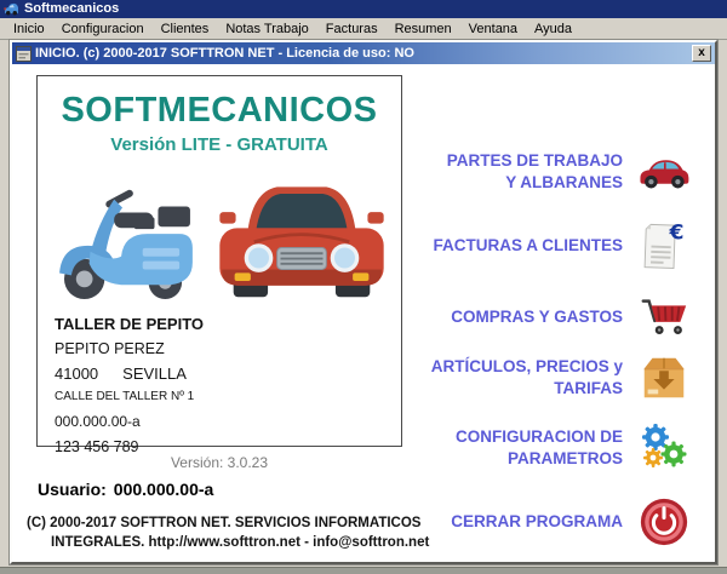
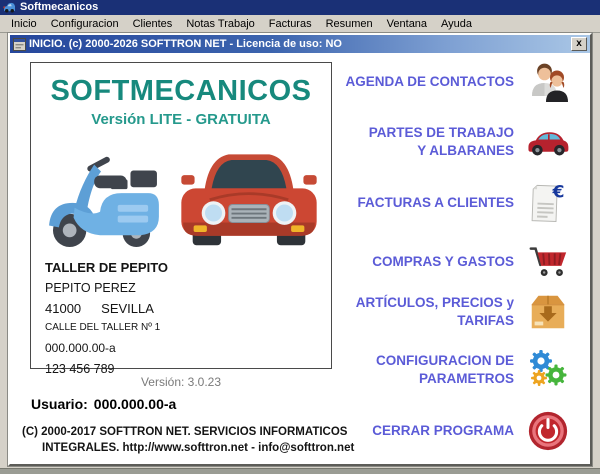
  Softmecanicos
  Inicio
  Configuracion
  Clientes
  Notas Trabajo
  Facturas
  Resumen
  Ventana
  Ayuda
- INICIO. (c) 2000-2017 SOFTTRON NET - Licencia de uso: NO
+ INICIO. (c) 2000-2026 SOFTTRON NET - Licencia de uso: NO
  x
  SOFTMECANICOS
  Versión LITE - GRATUITA
  TALLER DE PEPITO
  PEPITO PEREZ
  41000 SEVILLA
  CALLE DEL TALLER Nº 1
  000.000.00-a
  123 456 789
  Versión: 3.0.23
  Usuario: 000.000.00-a
  (C) 2000-2017 SOFTTRON NET. SERVICIOS INFORMATICOS
  INTEGRALES. http://www.softtron.net - info@softtron.net
+ AGENDA DE CONTACTOS
  PARTES DE TRABAJO
  Y ALBARANES
  FACTURAS A CLIENTES
  €
  COMPRAS Y GASTOS
  ARTÍCULOS, PRECIOS y
  TARIFAS
  CONFIGURACION DE
  PARAMETROS
  CERRAR PROGRAMA
